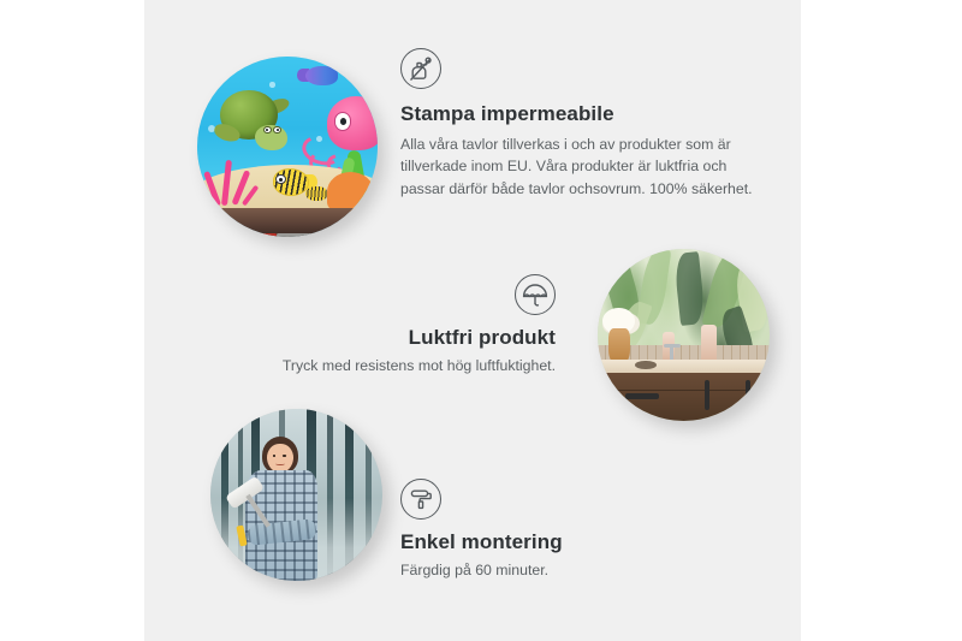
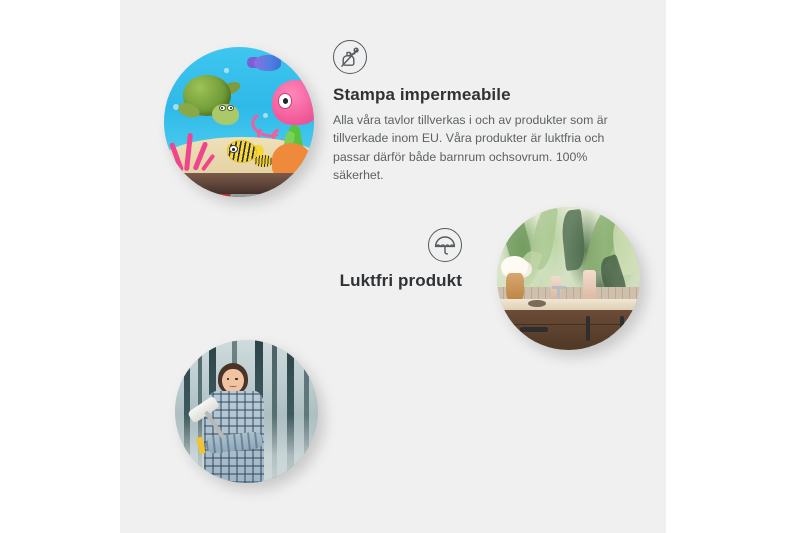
  Stampa impermeabile
- Alla våra tavlor tillverkas i och av produkter som är tillverkade inom EU. Våra produkter är luktfria och passar därför både tavlor ochsovrum. 100% säkerhet.
+ Alla våra tavlor tillverkas i och av produkter som är tillverkade inom EU. Våra produkter är luktfria och passar därför både barnrum ochsovrum. 100% säkerhet.
  Luktfri produkt
- Tryck med resistens mot hög luftfuktighet.
- Enkel montering
- Färgdig på 60 minuter.
